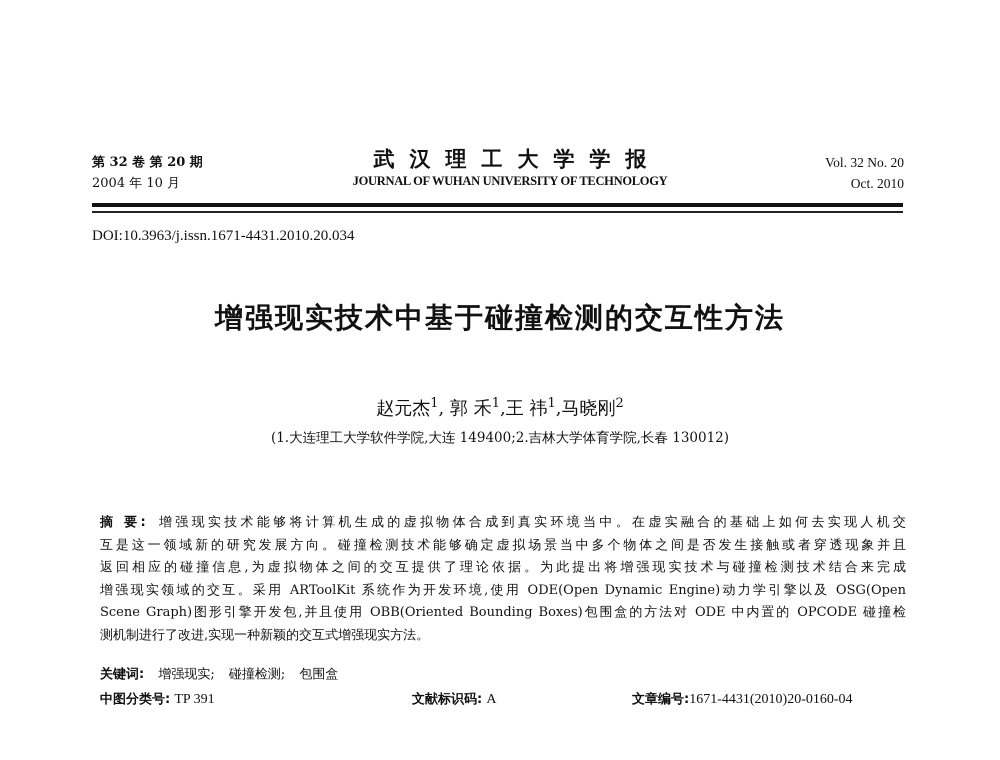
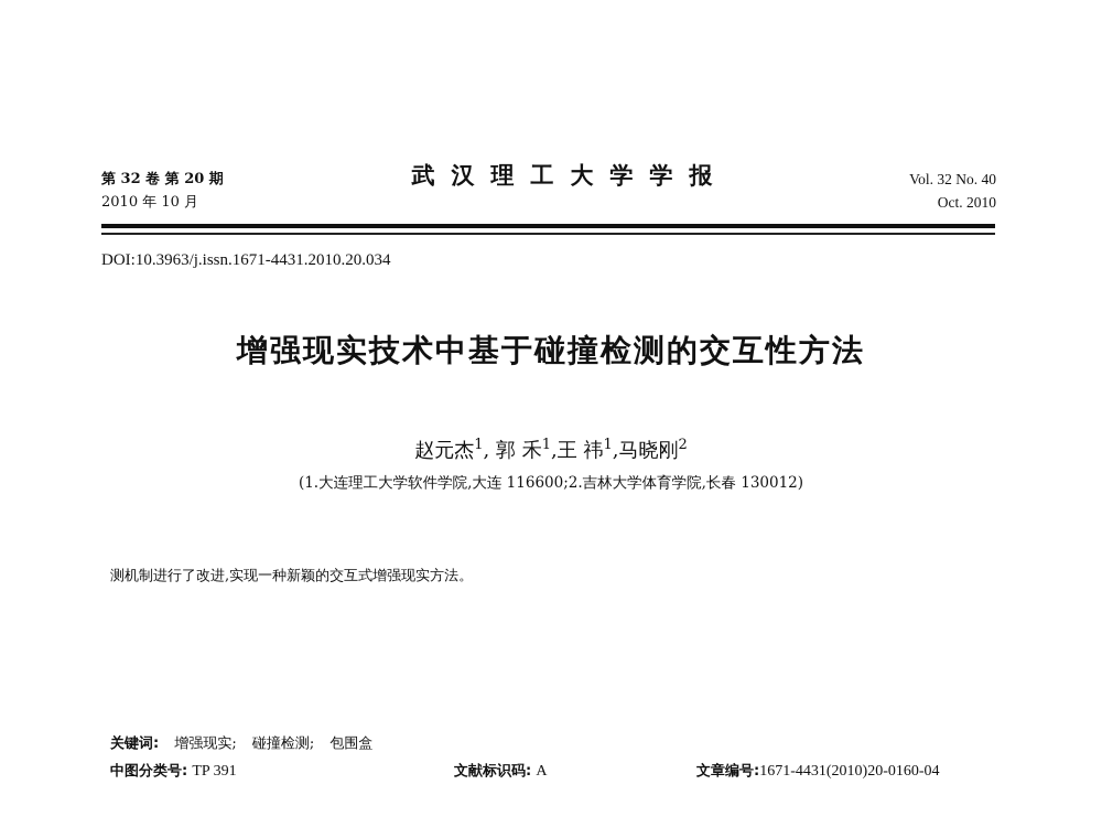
  第 32 卷 第 20 期
- 2004 年 10 月
+ 2010 年 10 月
  武汉理工大学学报
- JOURNAL OF WUHAN UNIVERSITY OF TECHNOLOGY
- Vol. 32 No. 20
+ Vol. 32 No. 40
  Oct. 2010
  DOI:10.3963/j.issn.1671-4431.2010.20.034
  增强现实技术中基于碰撞检测的交互性方法
  赵元杰1, 郭 禾1,王 祎1,马晓刚2
- (1.大连理工大学软件学院,大连 149400;2.吉林大学体育学院,长春 130012)
+ (1.大连理工大学软件学院,大连 116600;2.吉林大学体育学院,长春 130012)
- 摘 要: 增强现实技术能够将计算机生成的虚拟物体合成到真实环境当中。在虚实融合的基础上如何去实现人机交
- 互是这一领域新的研究发展方向。碰撞检测技术能够确定虚拟场景当中多个物体之间是否发生接触或者穿透现象并且
- 返回相应的碰撞信息,为虚拟物体之间的交互提供了理论依据。为此提出将增强现实技术与碰撞检测技术结合来完成
- 增强现实领域的交互。采用 ARToolKit 系统作为开发环境,使用 ODE(Open Dynamic Engine)动力学引擎以及 OSG(Open
- Scene Graph)图形引擎开发包,并且使用 OBB(Oriented Bounding Boxes)包围盒的方法对 ODE 中内置的 OPCODE 碰撞检
  测机制进行了改进,实现一种新颖的交互式增强现实方法。
  关键词: 增强现实; 碰撞检测; 包围盒
  中图分类号: TP 391
  文献标识码: A
  文章编号:1671-4431(2010)20-0160-04
